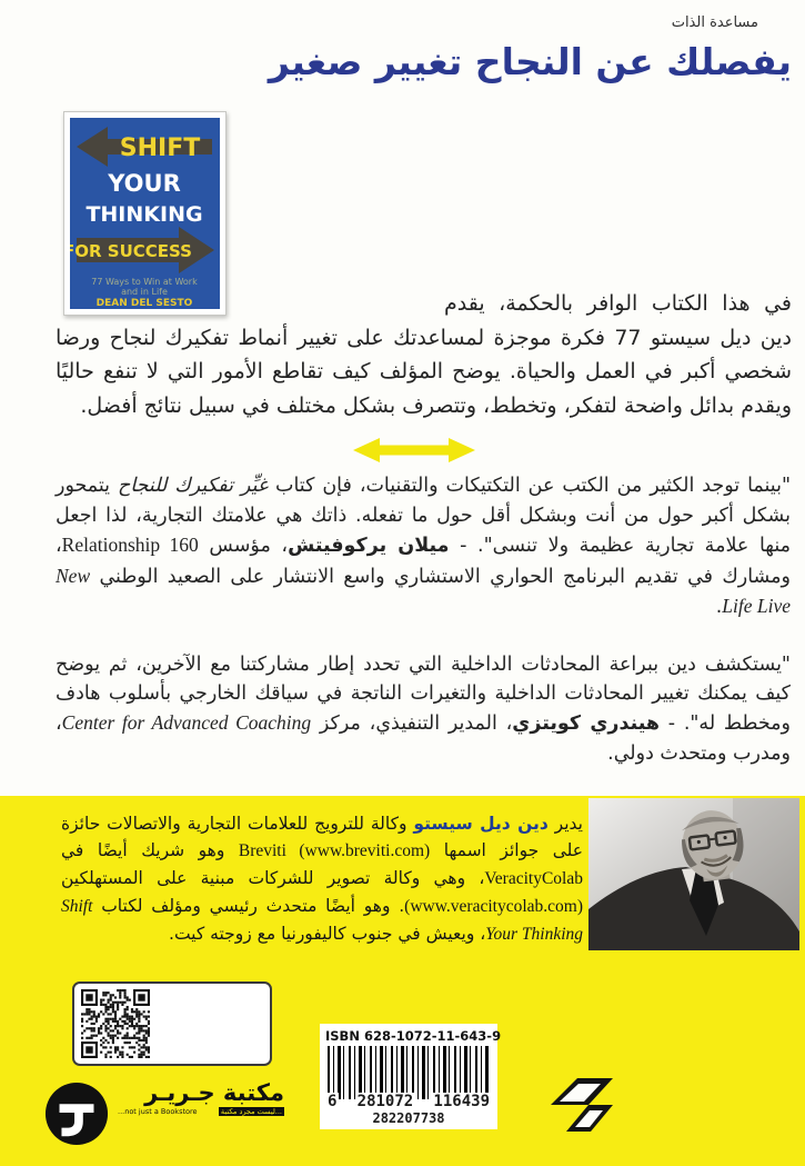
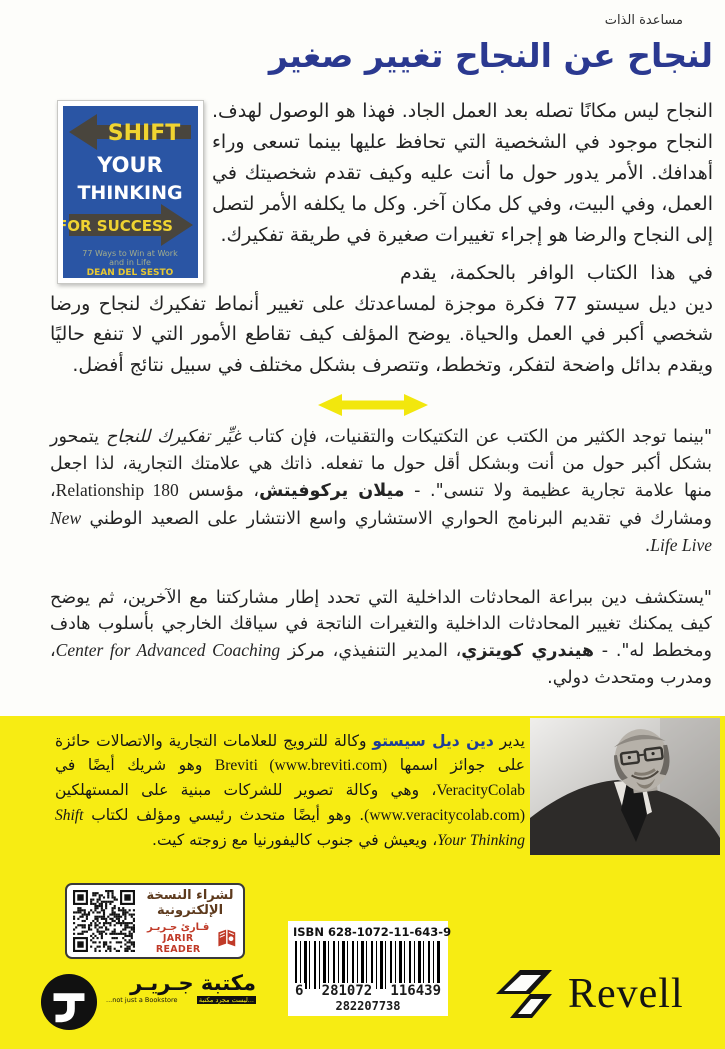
  مساعدة الذات
- يفصلك عن النجاح تغيير صغير
+ لنجاح عن النجاح تغيير صغير
  SHIFT
  YOUR
  THINKING
  FOR SUCCESS
  77 Ways to Win at Work
  and in Life
  DEAN DEL SESTO
+ النجاح ليس مكانًا تصله بعد العمل الجاد. فهذا هو الوصول لهدف. النجاح موجود في الشخصية التي تحافظ عليها بينما تسعى وراء أهدافك. الأمر يدور حول ما أنت عليه وكيف تقدم شخصيتك في العمل، وفي البيت، وفي كل مكان آخر. وكل ما يكلفه الأمر لتصل إلى النجاح والرضا هو إجراء تغييرات صغيرة في طريقة تفكيرك.
  في هذا الكتاب الوافر بالحكمة، يقدم دين ديل سيستو 77 فكرة موجزة لمساعدتك على تغيير أنماط تفكيرك لنجاح ورضا شخصي أكبر في العمل والحياة. يوضح المؤلف كيف تقاطع الأمور التي لا تنفع حاليًا ويقدم بدائل واضحة لتفكر، وتخطط، وتتصرف بشكل مختلف في سبيل نتائج أفضل.
- "بينما توجد الكثير من الكتب عن التكتيكات والتقنيات، فإن كتاب غيِّر تفكيرك للنجاح يتمحور بشكل أكبر حول من أنت وبشكل أقل حول ما تفعله. ذاتك هي علامتك التجارية، لذا اجعل منها علامة تجارية عظيمة ولا تنسى". - ميلان يركوفيتش، مؤسس Relationship 160، ومشارك في تقديم البرنامج الحواري الاستشاري واسع الانتشار على الصعيد الوطني New Life Live.
+ "بينما توجد الكثير من الكتب عن التكتيكات والتقنيات، فإن كتاب غيِّر تفكيرك للنجاح يتمحور بشكل أكبر حول من أنت وبشكل أقل حول ما تفعله. ذاتك هي علامتك التجارية، لذا اجعل منها علامة تجارية عظيمة ولا تنسى". - ميلان يركوفيتش، مؤسس Relationship 180، ومشارك في تقديم البرنامج الحواري الاستشاري واسع الانتشار على الصعيد الوطني New Life Live.
  "يستكشف دين ببراعة المحادثات الداخلية التي تحدد إطار مشاركتنا مع الآخرين، ثم يوضح كيف يمكنك تغيير المحادثات الداخلية والتغيرات الناتجة في سياقك الخارجي بأسلوب هادف ومخطط له". - هيندري كويتزي، المدير التنفيذي، مركز Center for Advanced Coaching، ومدرب ومتحدث دولي.
  يدير دين ديل سيستو وكالة للترويج للعلامات التجارية والاتصالات حائزة على جوائز اسمها Breviti (www.breviti.com) وهو شريك أيضًا في VeracityColab، وهي وكالة تصوير للشركات مبنية على المستهلكين (www.veracitycolab.com). وهو أيضًا متحدث رئيسي ومؤلف لكتاب Shift Your Thinking، ويعيش في جنوب كاليفورنيا مع زوجته كيت.
+ لشراء النسخة
+ الإلكترونية
+ قـارئ جـريـر
+ JARIR READER
  مكتبة جـريـر
  ...not just a Bookstore
  ...ليست مجرد مكتبة
  ISBN 628-1072-11-643-9
  6
  281072
  116439
  282207738
+ Revell
